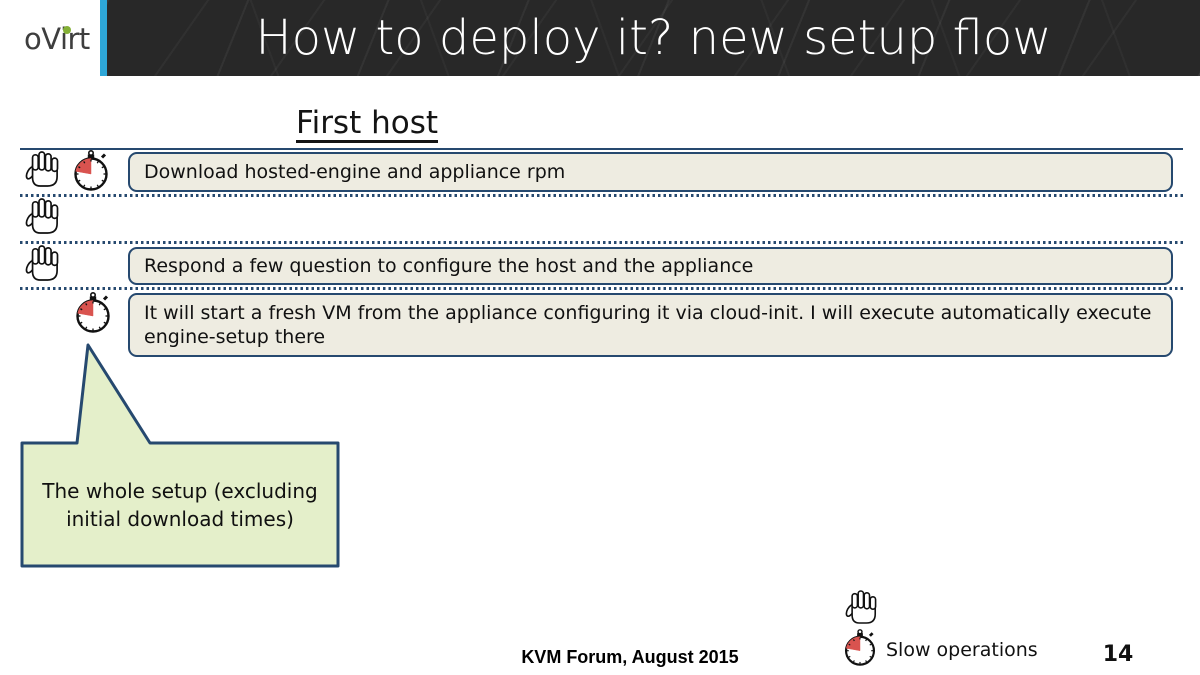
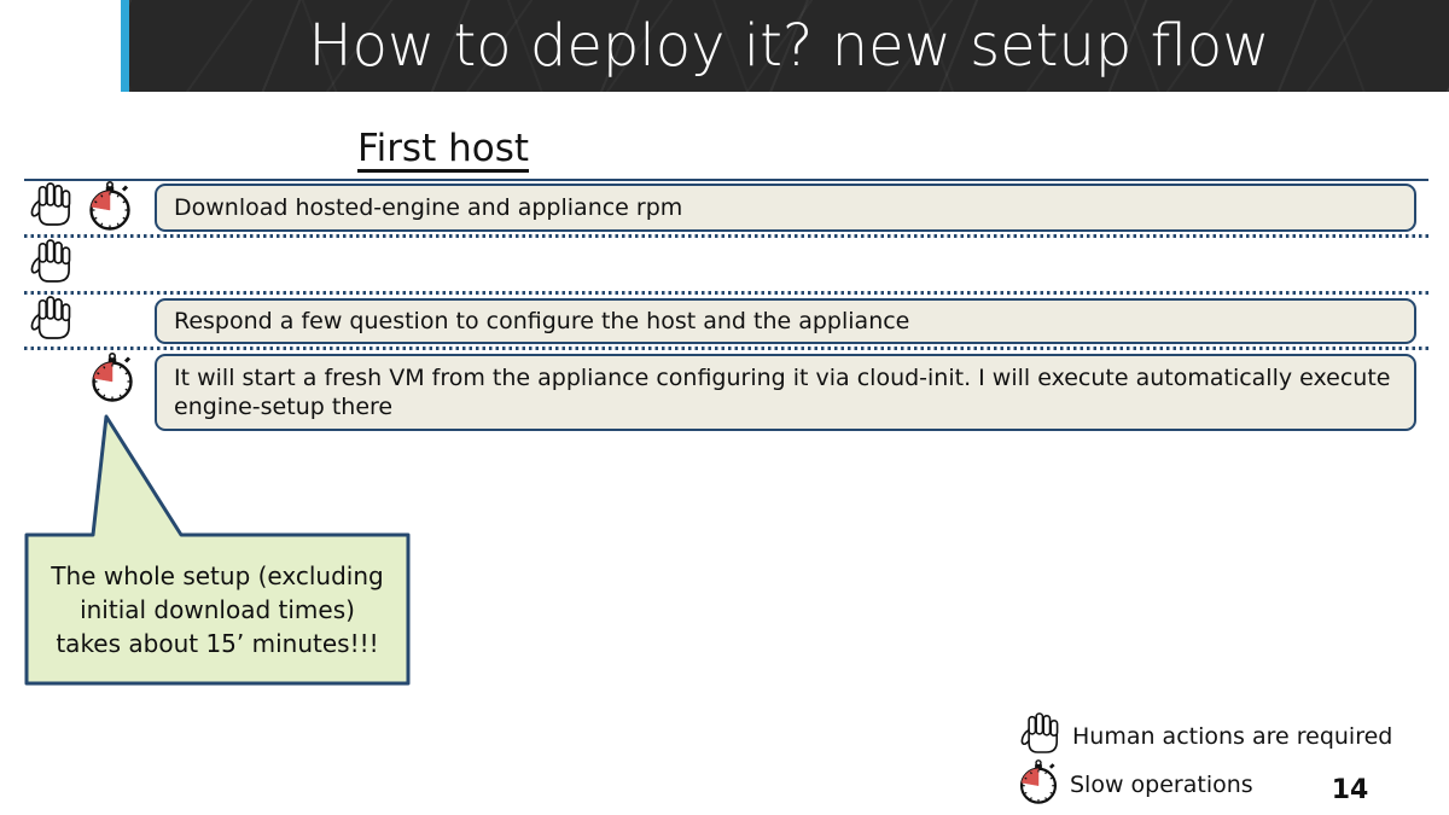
- oVirt
  How to deploy it? new setup flow
  First host
  Download hosted-engine and appliance rpm
  Respond a few question to configure the host and the appliance
  It will start a fresh VM from the appliance configuring it via cloud-init. I will execute automatically execute engine-setup there
  The whole setup (excluding
  initial download times)
+ takes about 15’ minutes!!!
+ Human actions are required
  Slow operations
- KVM Forum, August 2015
  14
